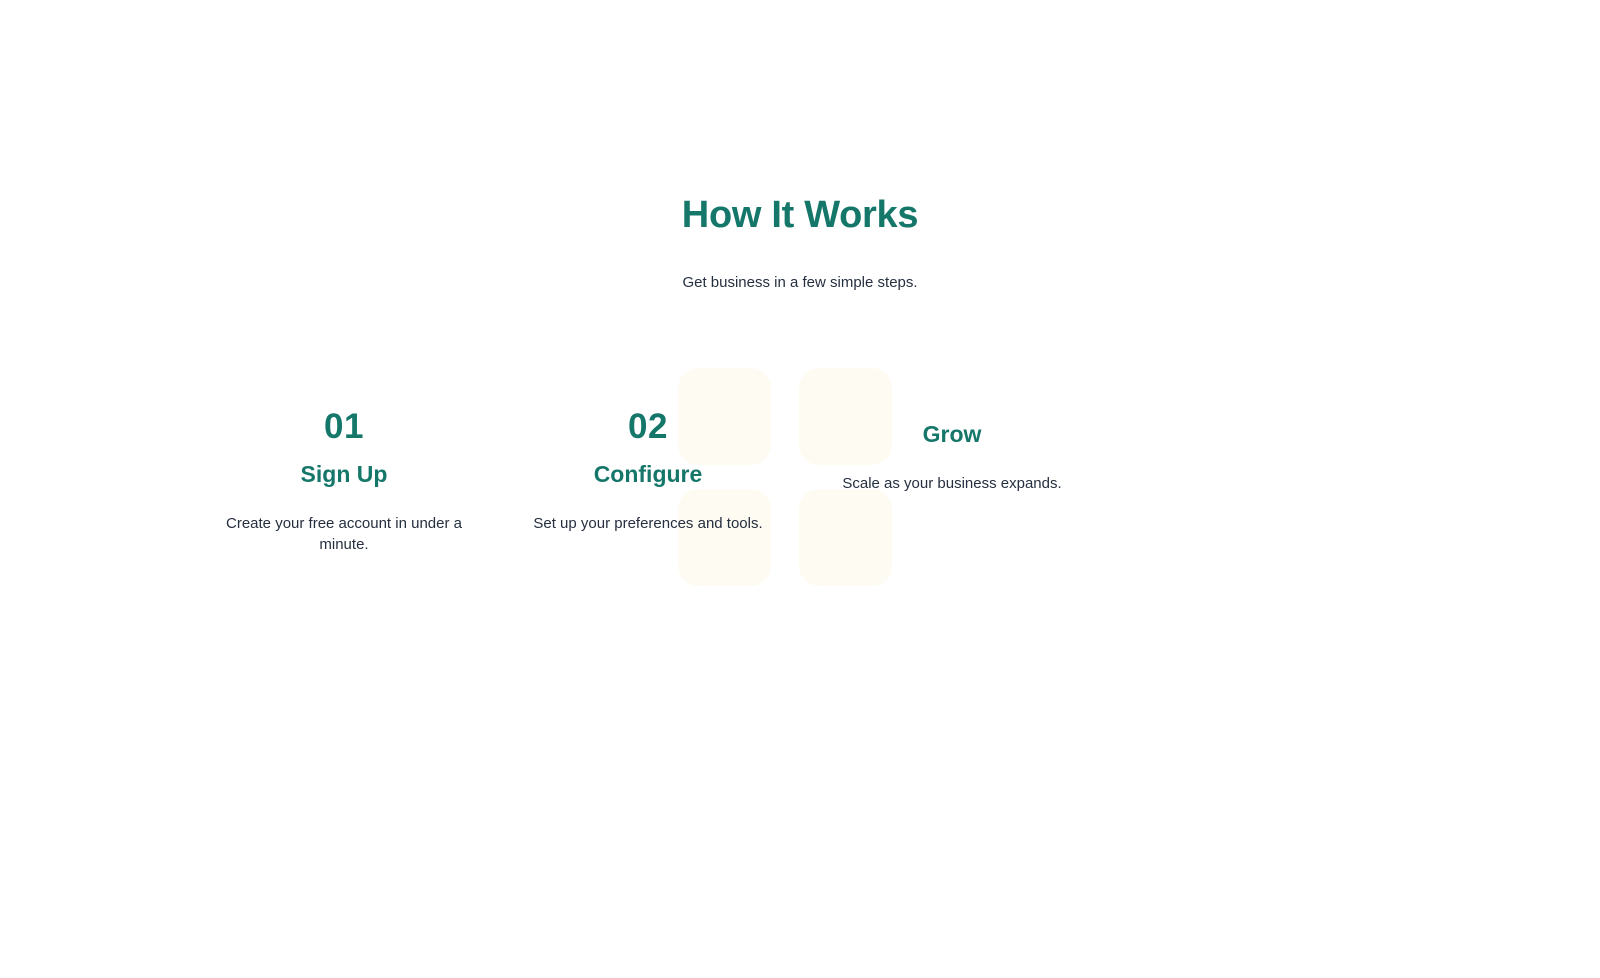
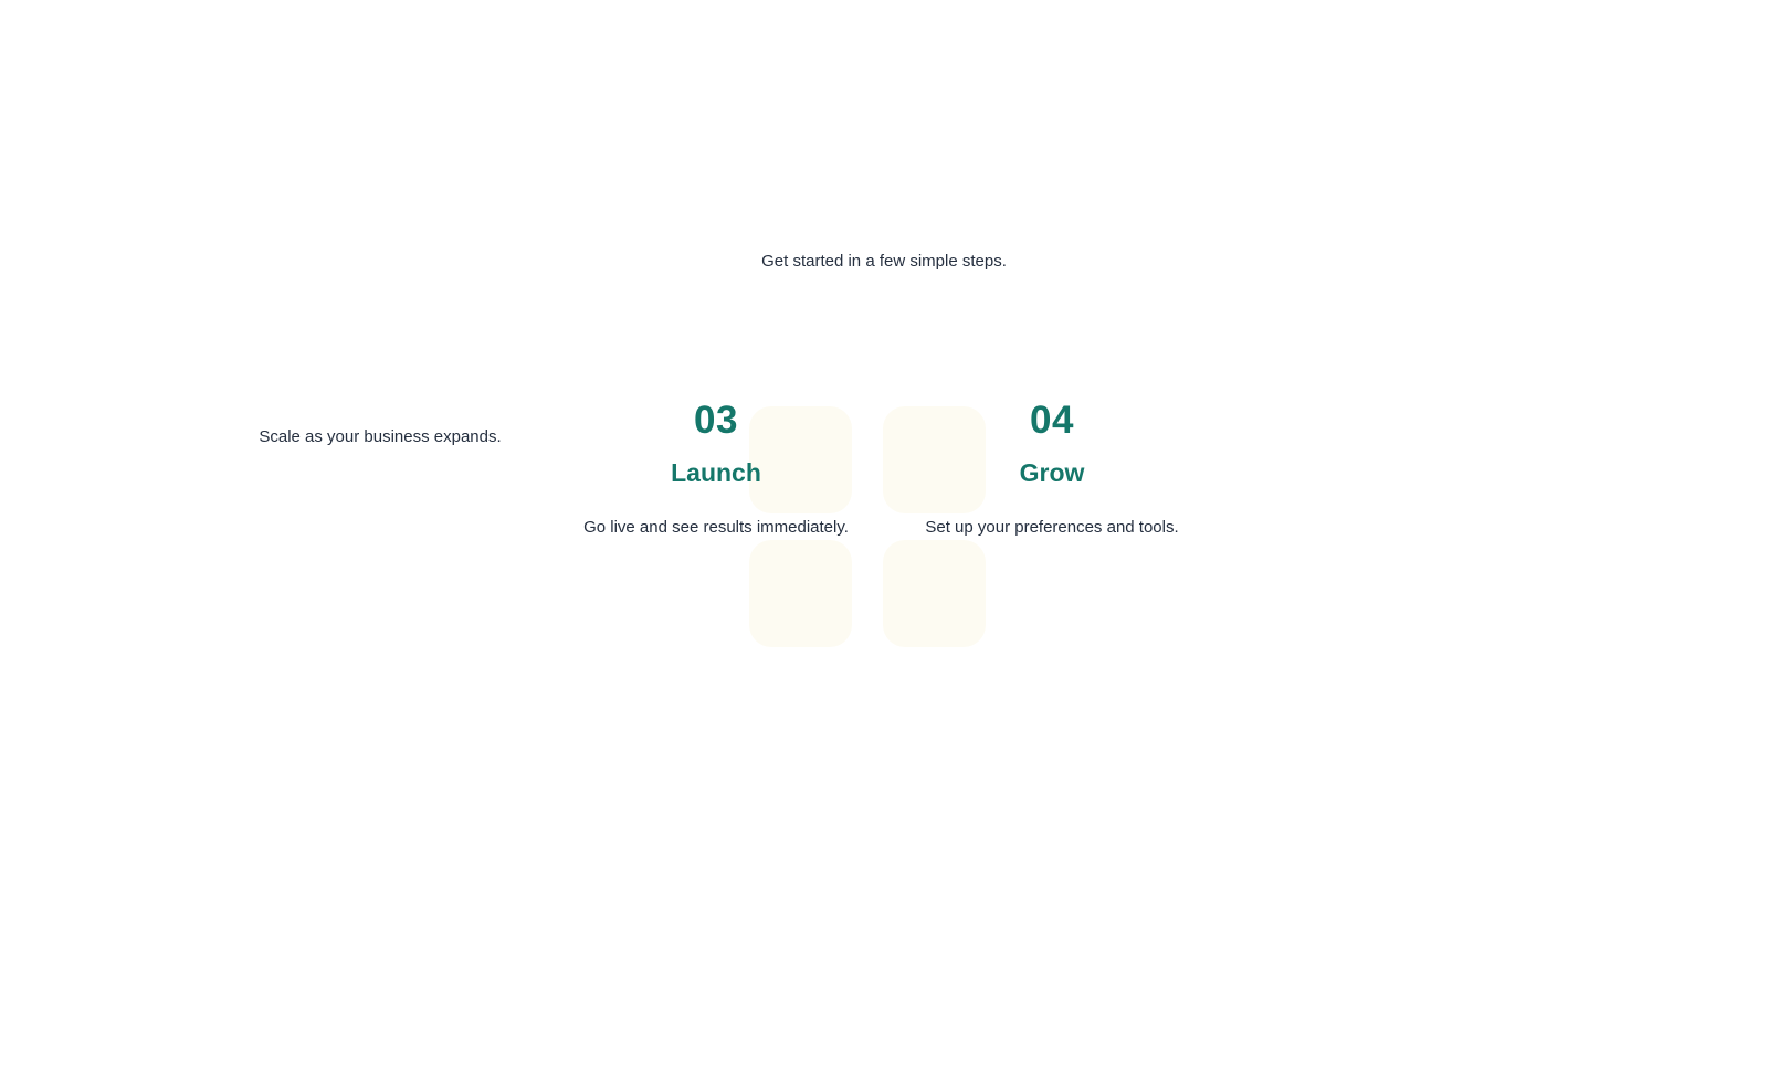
- How It Works
- Get business in a few simple steps.
+ Get started in a few simple steps.
- 01
- Sign Up
- Create your free account in under a minute.
- 02
- Configure
- Set up your preferences and tools.
+ Scale as your business expands.
+ 03
+ Launch
+ Go live and see results immediately.
+ 04
  Grow
- Scale as your business expands.
+ Set up your preferences and tools.
